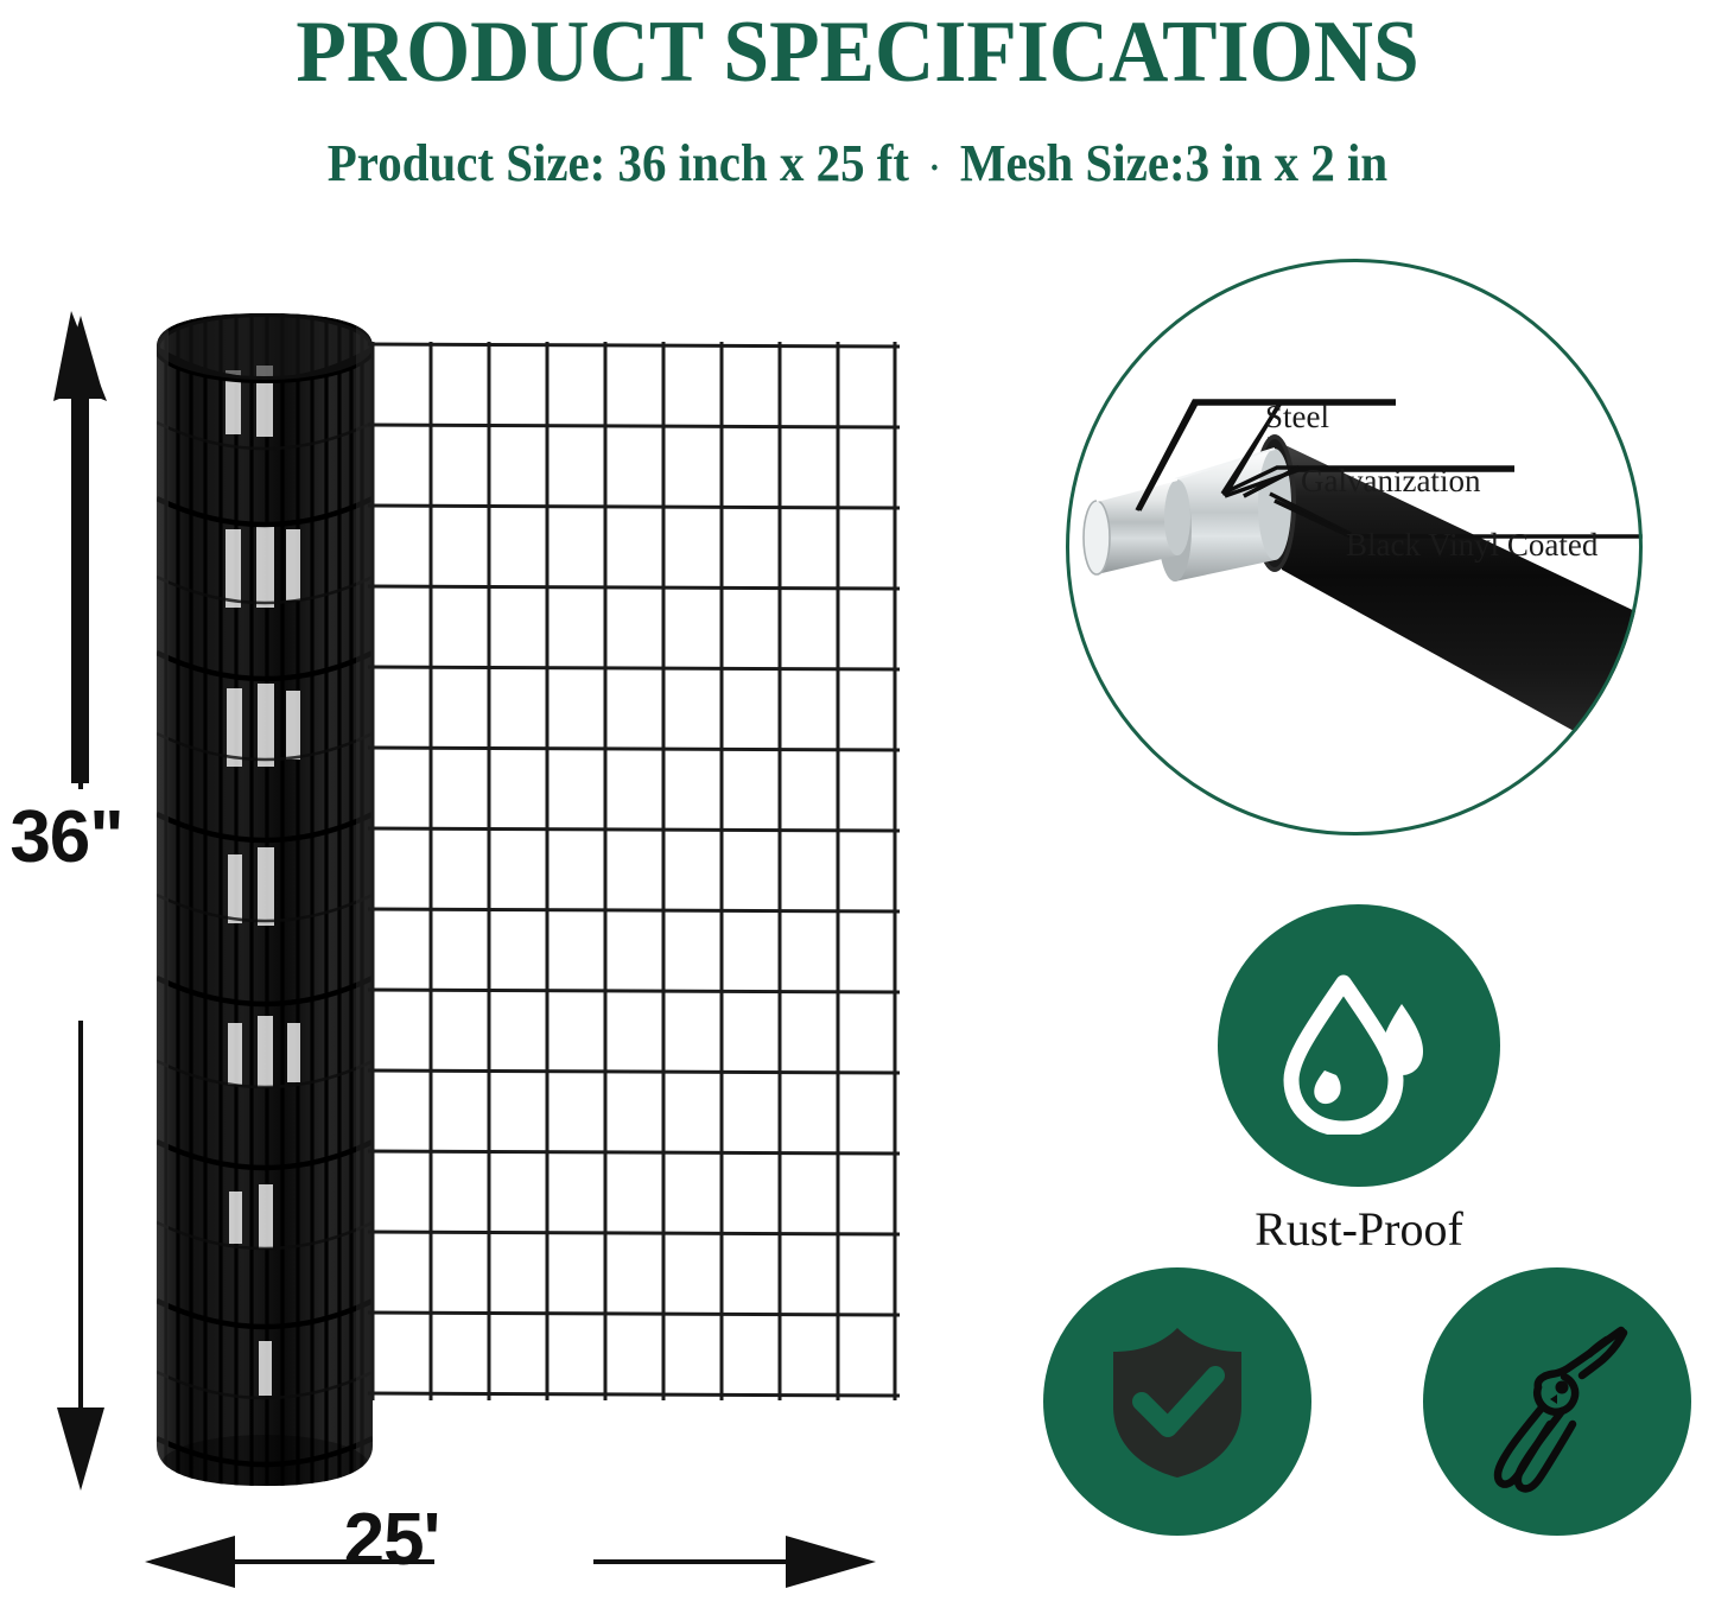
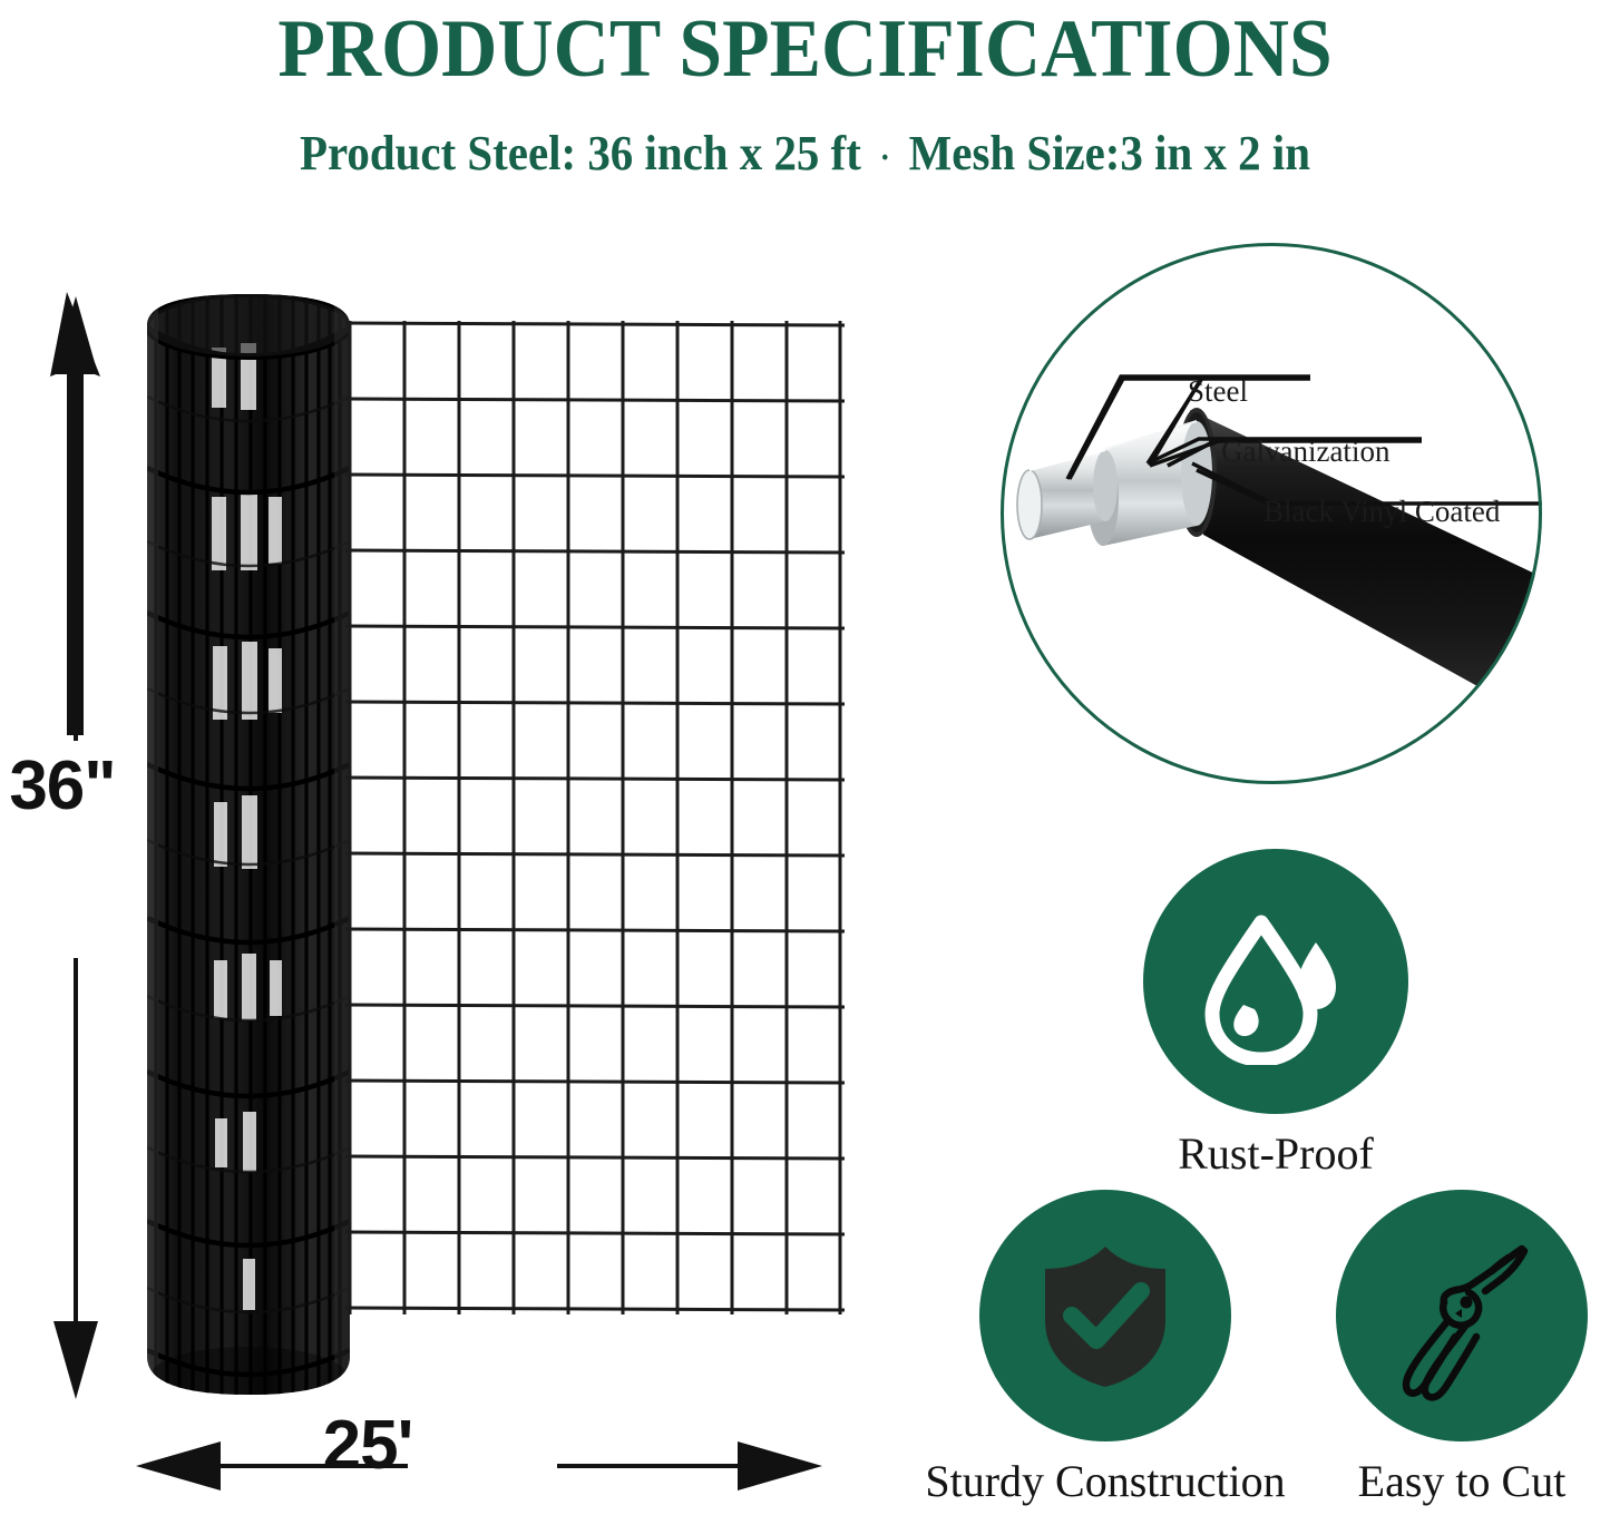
  PRODUCT SPECIFICATIONS
- Product Size: 36 inch x 25 ft · Mesh Size:3 in x 2 in
+ Product Steel: 36 inch x 25 ft · Mesh Size:3 in x 2 in
  36"
  25'
  Steel
  Galvanization
  Black Vinyl Coated
  Rust-Proof
+ Sturdy Construction
+ Easy to Cut
